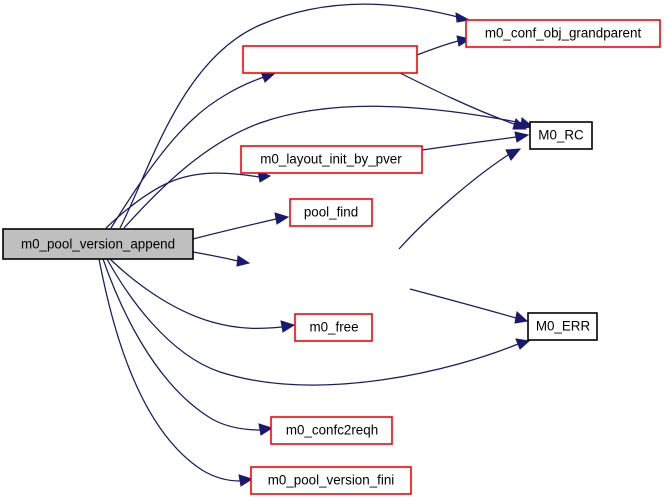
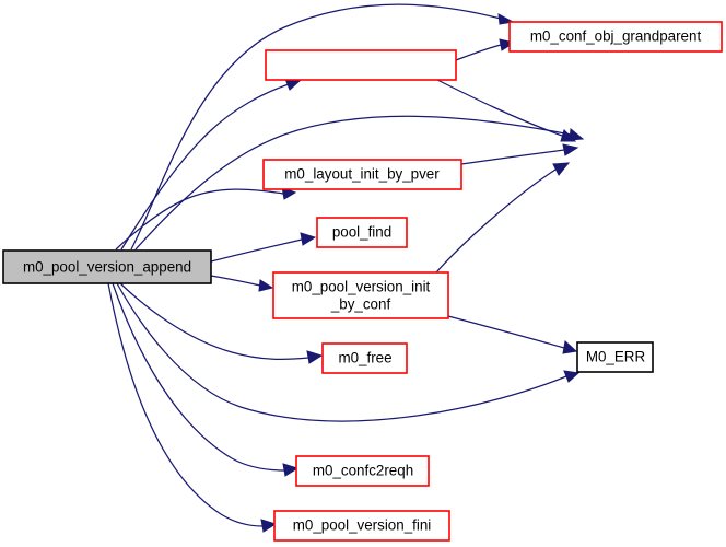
  m0_pool_version_append
  m0_conf_obj_grandparent
- M0_RC
  m0_layout_init_by_pver
  pool_find
+ m0_pool_version_init
+ _by_conf
  m0_free
  M0_ERR
  m0_confc2reqh
  m0_pool_version_fini
